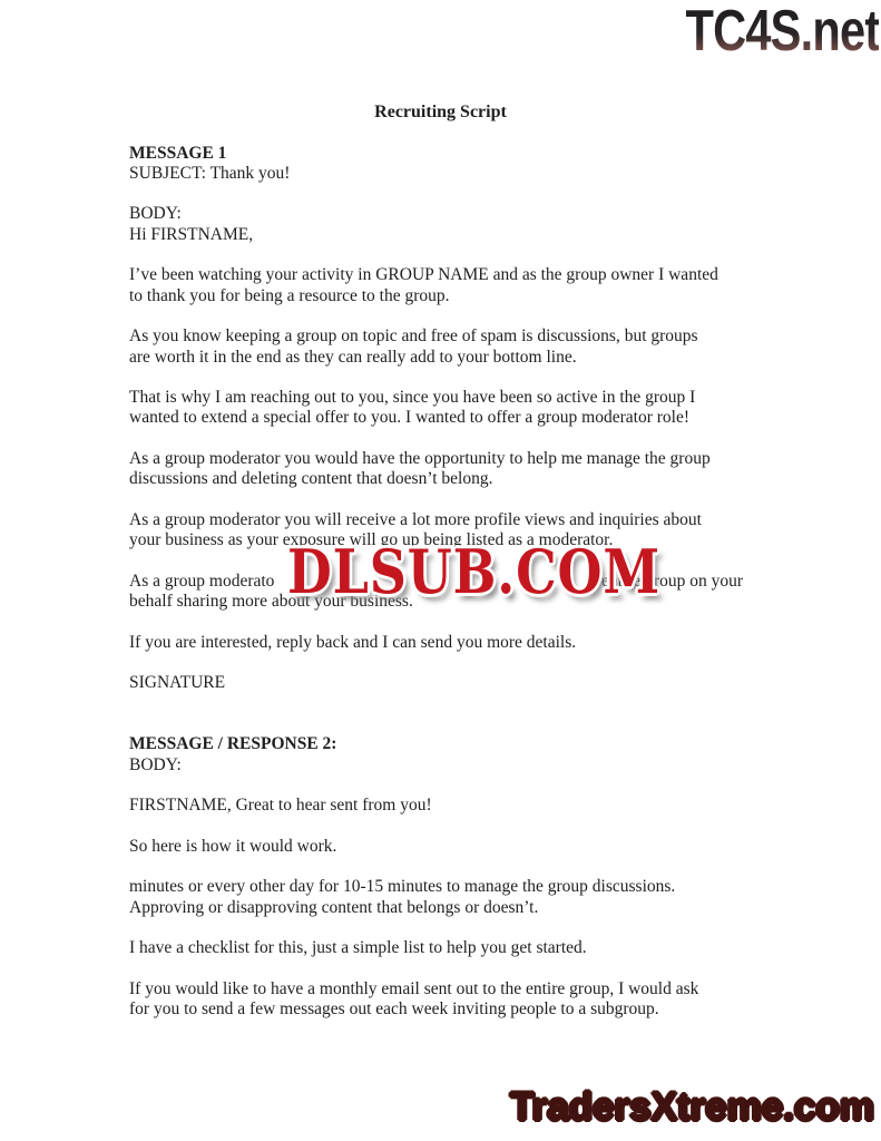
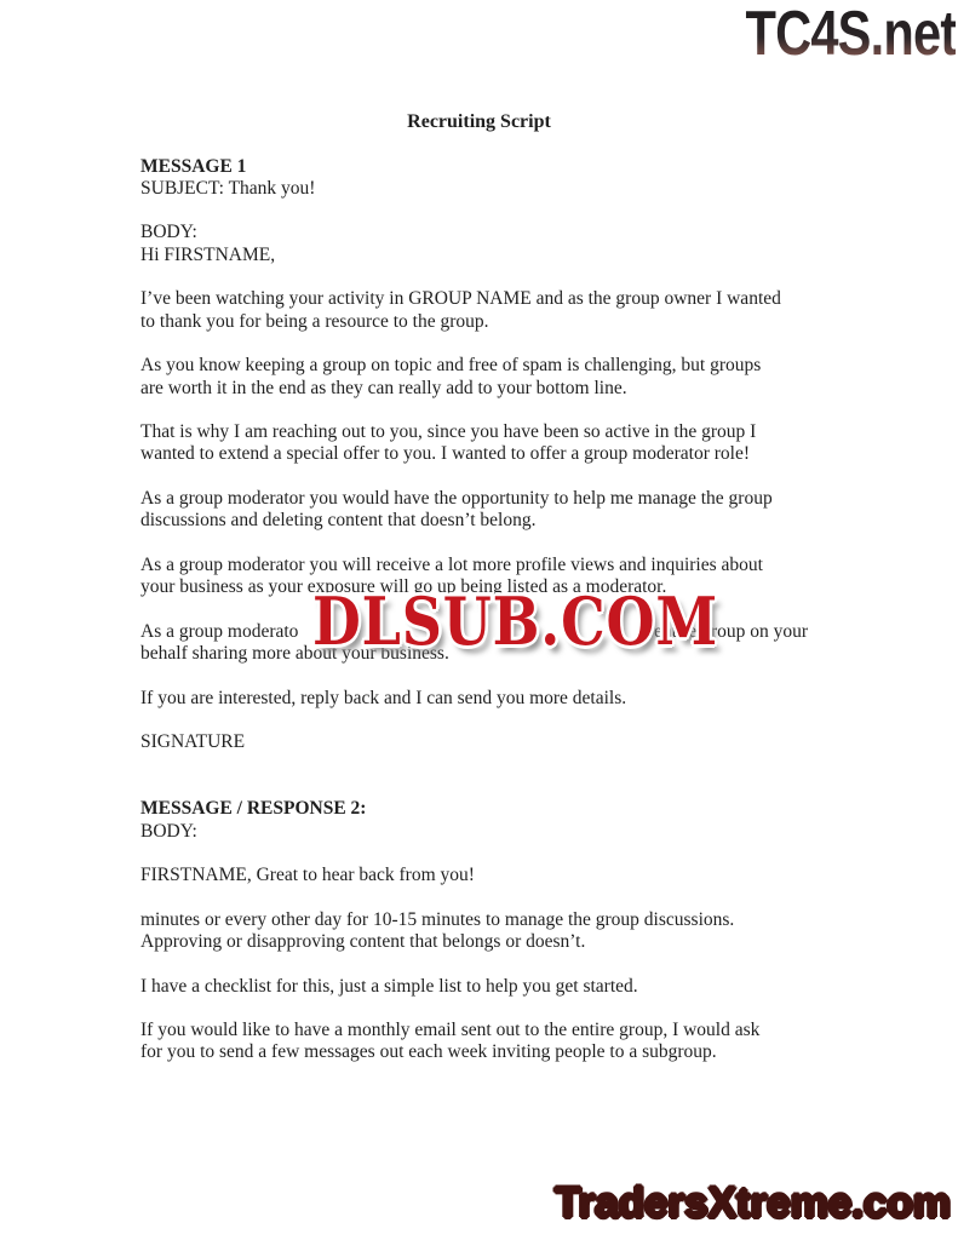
  TC4S.net
  Recruiting Script
  MESSAGE 1
  SUBJECT: Thank you!
  BODY:
  Hi FIRSTNAME,
  I’ve been watching your activity in GROUP NAME and as the group owner I wanted
  to thank you for being a resource to the group.
- As you know keeping a group on topic and free of spam is discussions, but groups
+ As you know keeping a group on topic and free of spam is challenging, but groups
  are worth it in the end as they can really add to your bottom line.
  That is why I am reaching out to you, since you have been so active in the group I
  wanted to extend a special offer to you. I wanted to offer a group moderator role!
  As a group moderator you would have the opportunity to help me manage the group
  discussions and deleting content that doesn’t belong.
  As a group moderator you will receive a lot more profile views and inquiries about
  your business as your exposure will go up being listed as a moderator.
  As a group moderato
  entire group on your
  behalf sharing more about your business.
  If you are interested, reply back and I can send you more details.
  SIGNATURE
  MESSAGE / RESPONSE 2:
  BODY:
- FIRSTNAME, Great to hear sent from you!
+ FIRSTNAME, Great to hear back from you!
- So here is how it would work.
  minutes or every other day for 10-15 minutes to manage the group discussions.
  Approving or disapproving content that belongs or doesn’t.
  I have a checklist for this, just a simple list to help you get started.
  If you would like to have a monthly email sent out to the entire group, I would ask
  for you to send a few messages out each week inviting people to a subgroup.
  DLSUB.COM
  TradersXtreme.com
